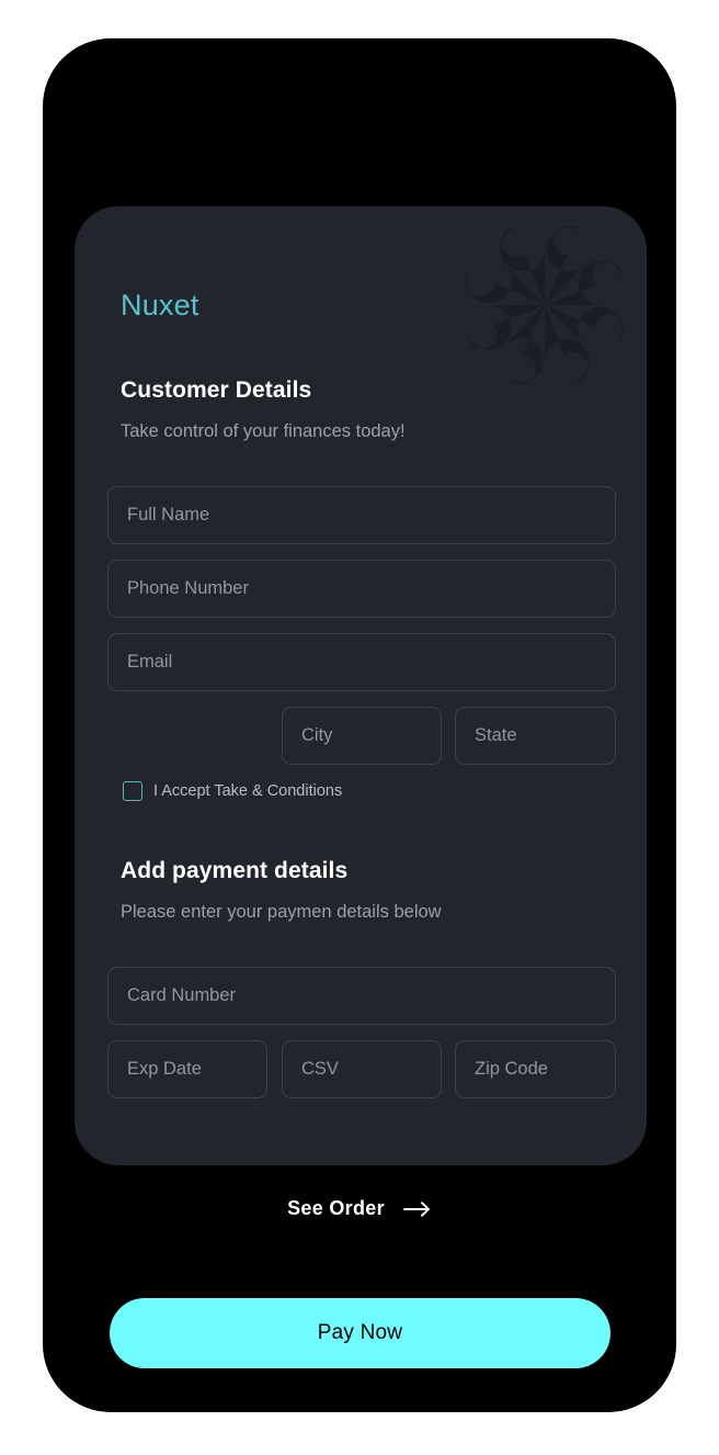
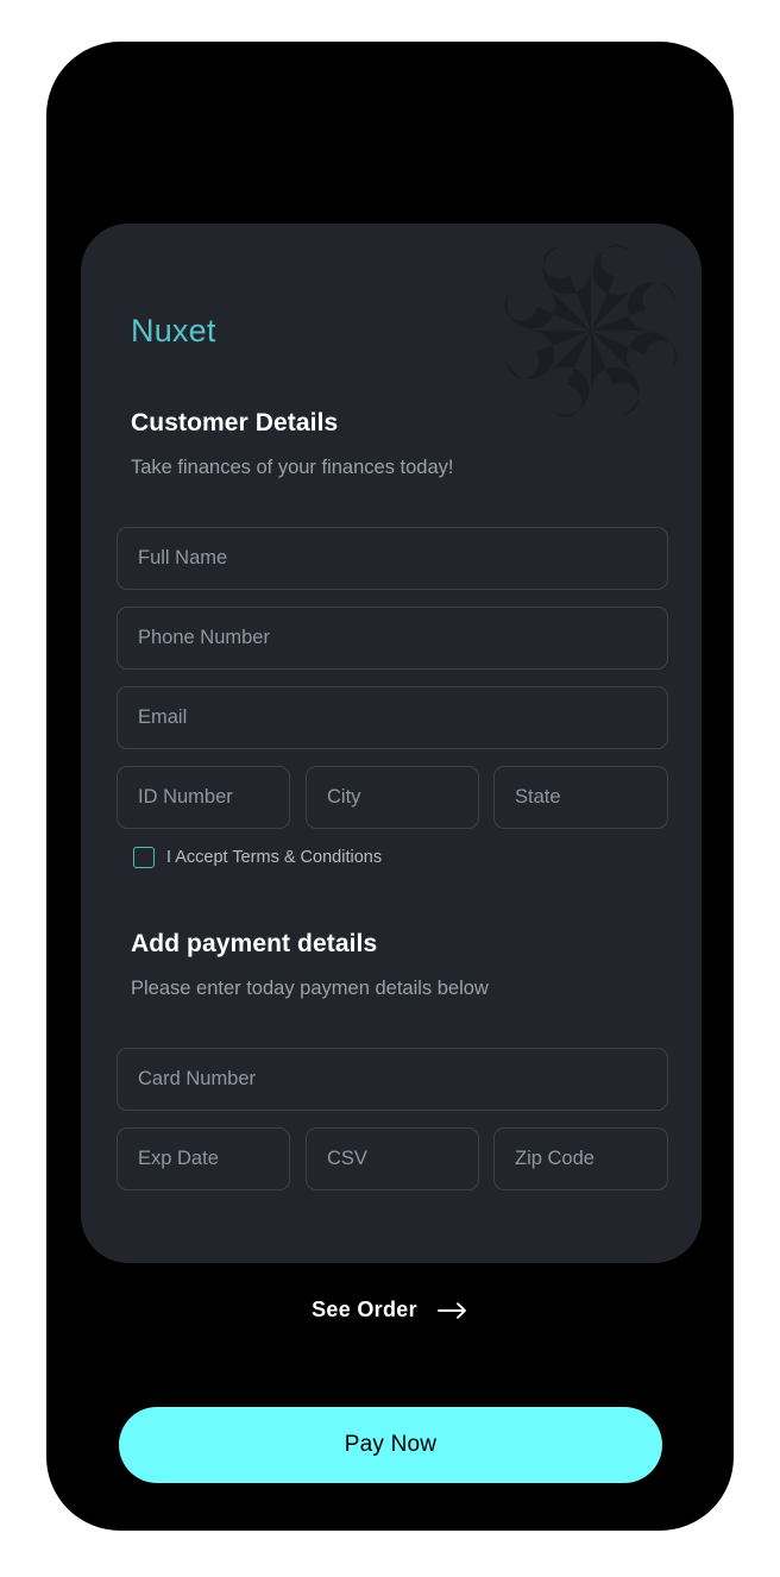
  Nuxet
  Customer Details
- Take control of your finances today!
+ Take finances of your finances today!
  Full Name
  Phone Number
  Email
+ ID Number
  City
  State
- I Accept Take & Conditions
+ I Accept Terms & Conditions
  Add payment details
- Please enter your paymen details below
+ Please enter today paymen details below
  Card Number
  Exp Date
  CSV
  Zip Code
  See Order
  Pay Now
